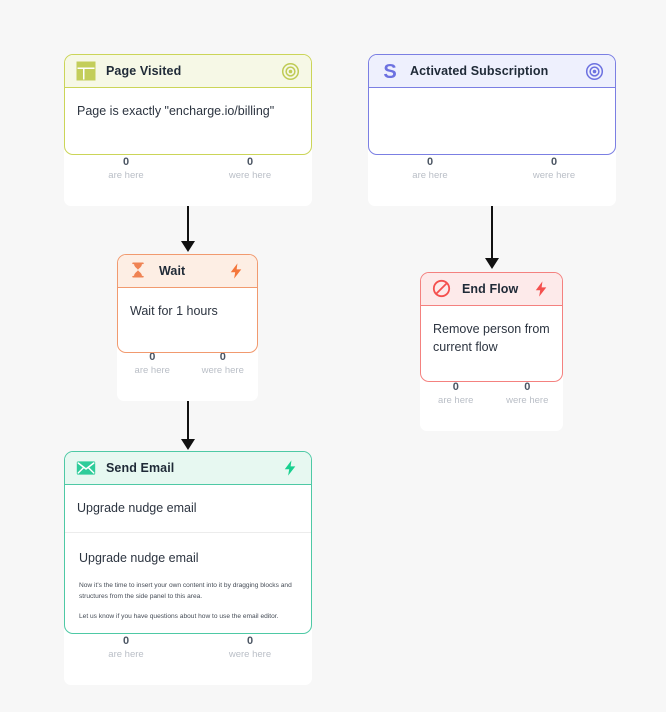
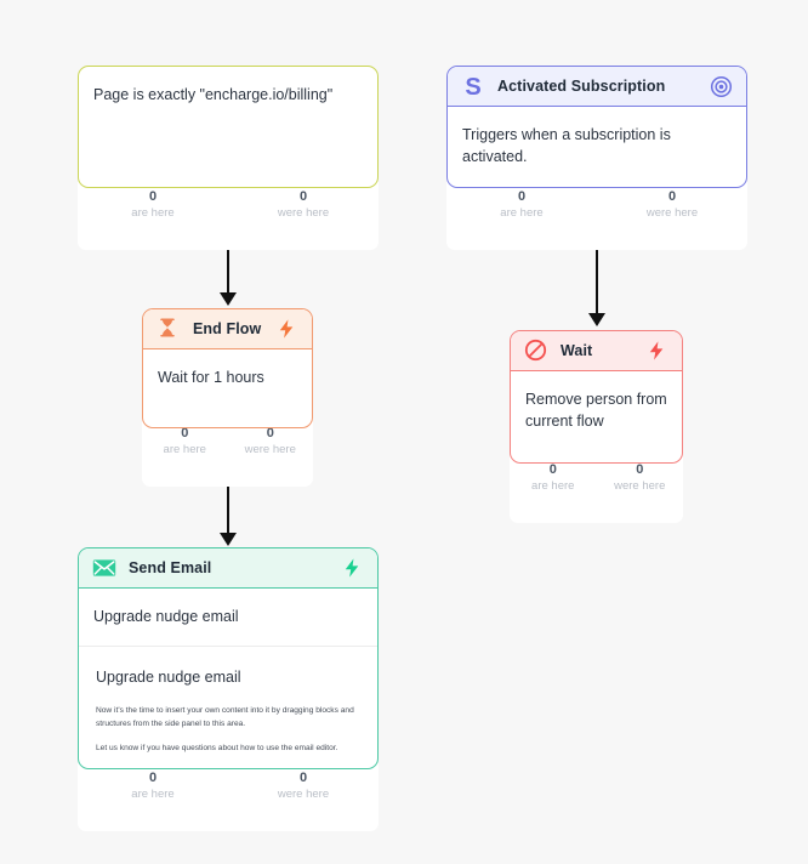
  0
  are here
  0
  were here
- Page Visited
  Page is exactly "encharge.io/billing"
  0
  are here
  0
  were here
  S
  Activated Subscription
+ Triggers when a subscription is activated.
  0
  are here
  0
  were here
- Wait
+ End Flow
  Wait for 1 hours
  0
  are here
  0
  were here
- End Flow
+ Wait
  Remove person from current flow
  0
  are here
  0
  were here
  Send Email
  Upgrade nudge email
  Upgrade nudge email
